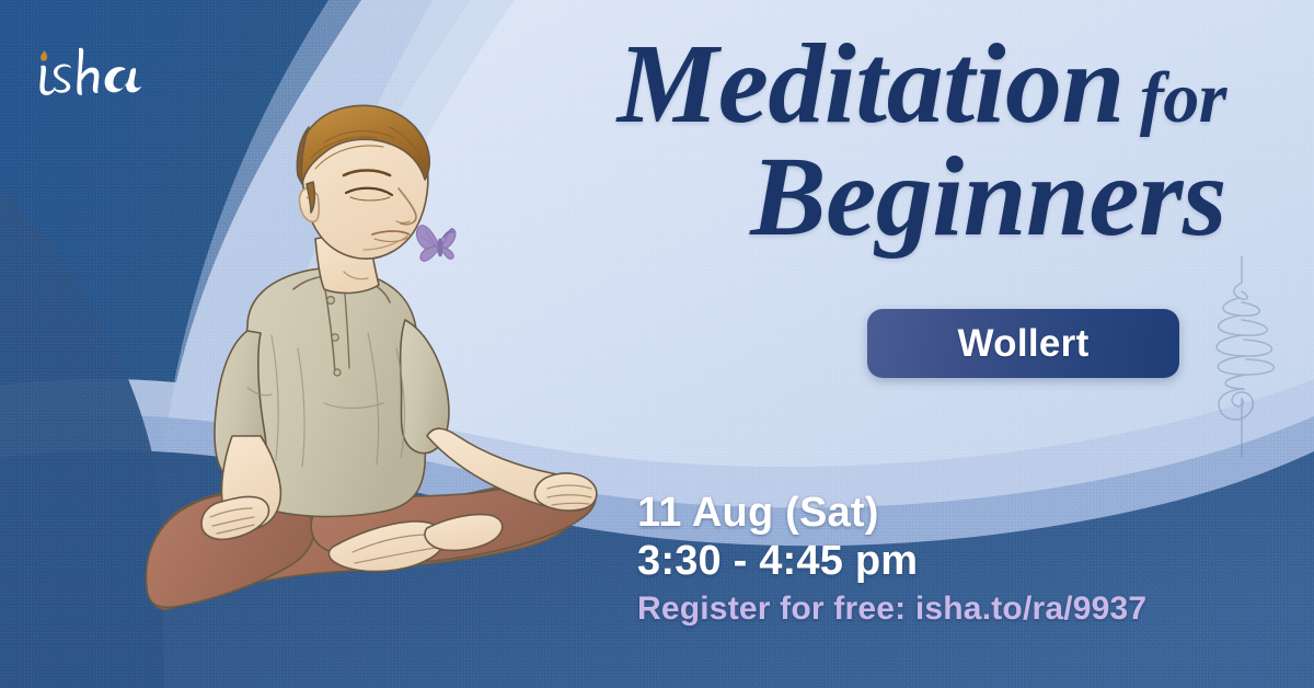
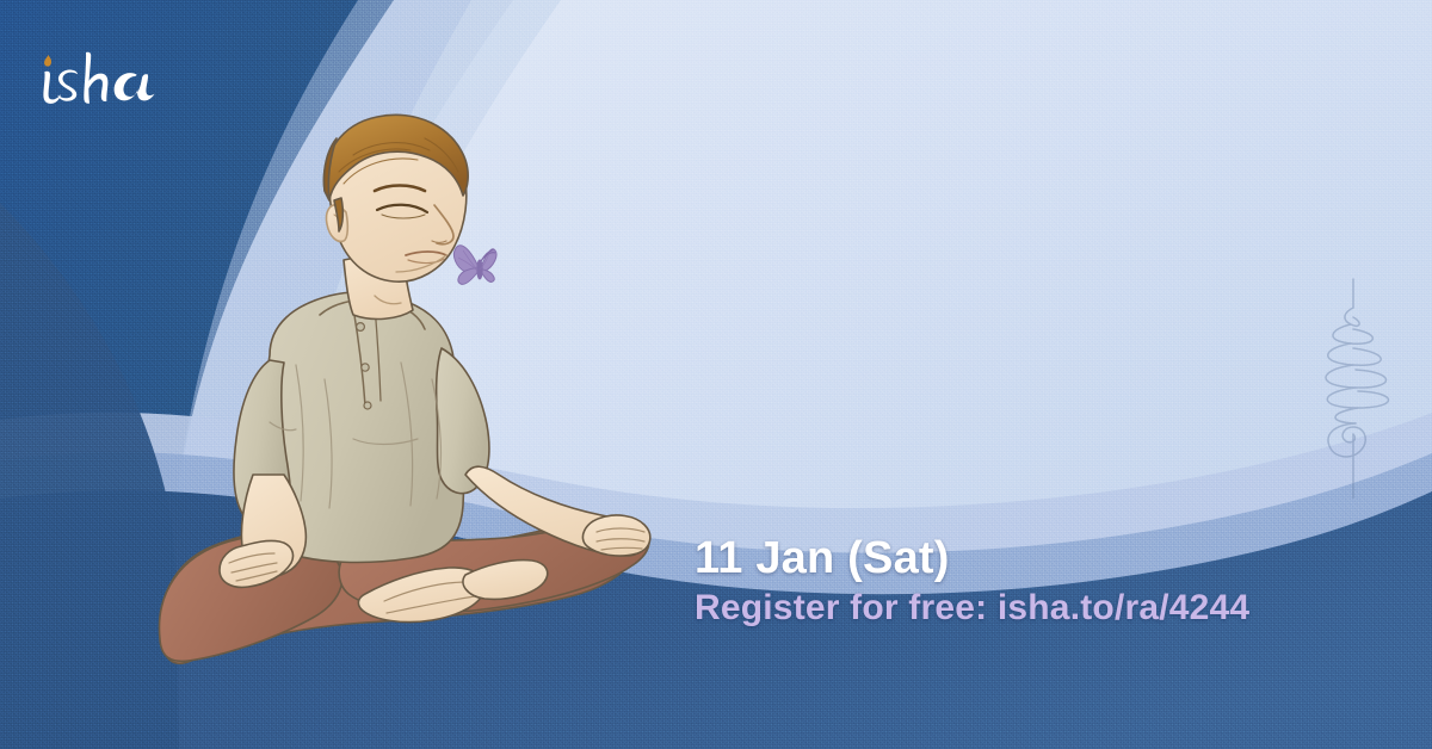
- Meditation for
- Beginners
- Wollert
- 11 Aug (Sat)
+ 11 Jan (Sat)
- 3:30 - 4:45 pm
- Register for free: isha.to/ra/9937
+ Register for free: isha.to/ra/4244
